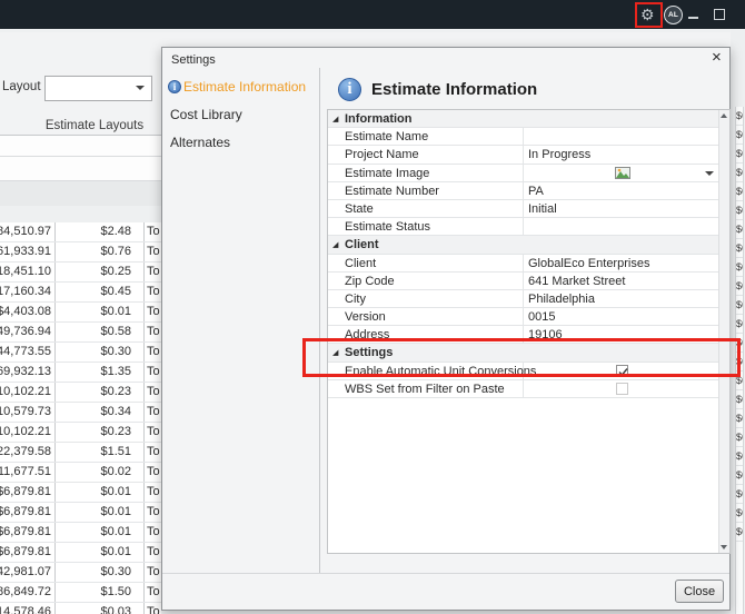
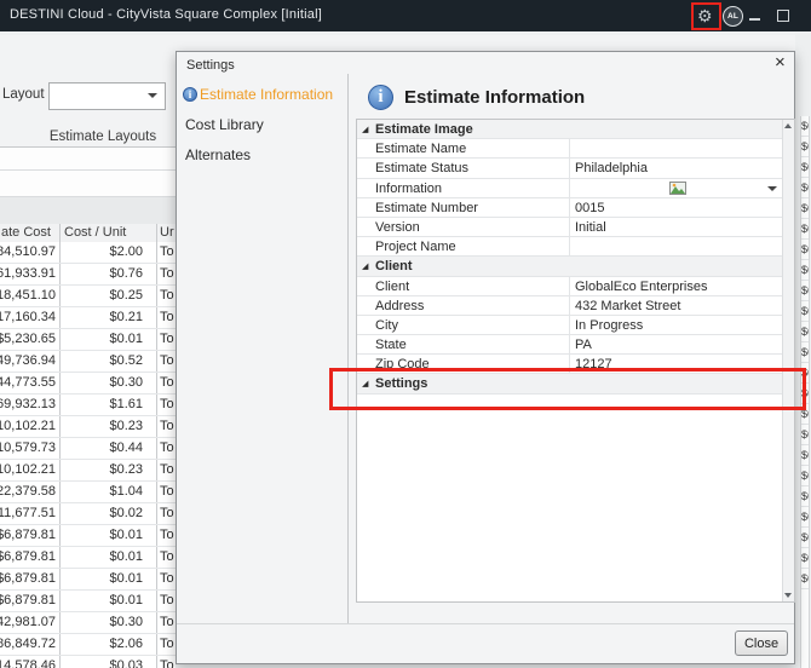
+ DESTINI Cloud - CityVista Square Complex [Initial]
  ⚙
  Layout
  Estimate Layouts
+ ate Cost
+ Cost / Unit
+ Ur
  84,510.97
- $2.48
+ $2.00
  To
  61,933.91
  $0.76
  To
  18,451.10
  $0.25
  To
  17,160.34
- $0.45
+ $0.21
  To
- $4,403.08
+ $5,230.65
  $0.01
  To
  49,736.94
- $0.58
+ $0.52
  To
  44,773.55
  $0.30
  To
  69,932.13
- $1.35
+ $1.61
  To
  10,102.21
  $0.23
  To
  10,579.73
- $0.34
+ $0.44
  To
  10,102.21
  $0.23
  To
  22,379.58
- $1.51
+ $1.04
  To
  11,677.51
  $0.02
  To
  $6,879.81
  $0.01
  To
  $6,879.81
  $0.01
  To
  $6,879.81
  $0.01
  To
  $6,879.81
  $0.01
  To
  42,981.07
  $0.30
  To
  86,849.72
- $1.50
+ $2.06
  To
  14,578.46
  $0.03
  To
  Settings
  ×
  i
  Estimate Information
  Cost Library
  Alternates
  i
  Estimate Information
- Information
+ Estimate Image
  Estimate Name
- Project Name
+ Estimate Status
- In Progress
+ Philadelphia
- Estimate Image
+ Information
  Estimate Number
- PA
+ 0015
- State
+ Version
  Initial
- Estimate Status
+ Project Name
  Client
  Client
  GlobalEco Enterprises
- Zip Code
+ Address
- 641 Market Street
+ 432 Market Street
  City
- Philadelphia
+ In Progress
- Version
+ State
- 0015
+ PA
- Address
+ Zip Code
- 19106
+ 12127
  Settings
- Enable Automatic Unit Conversions
- WBS Set from Filter on Paste
  Close
